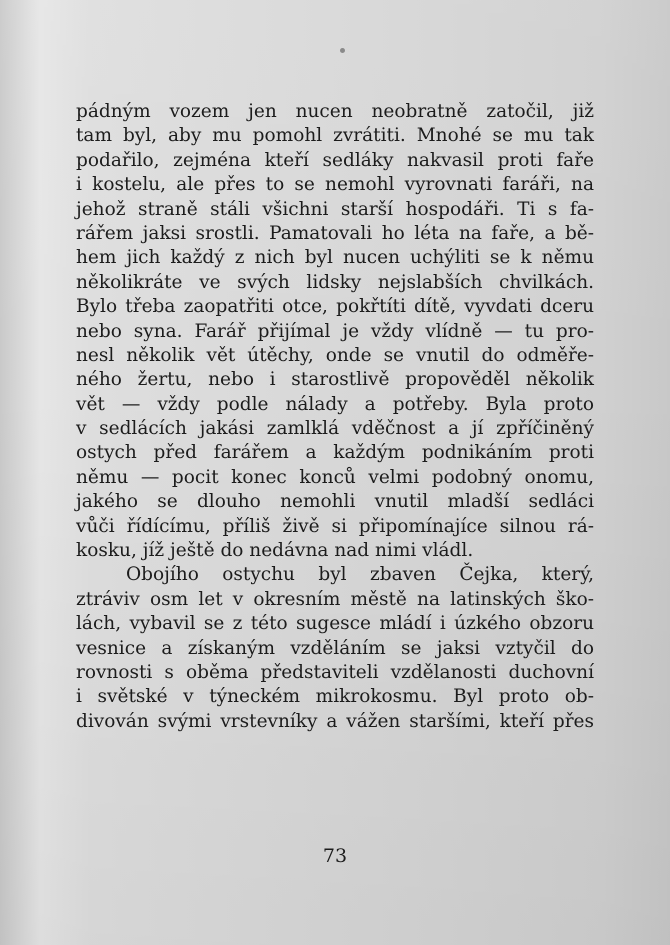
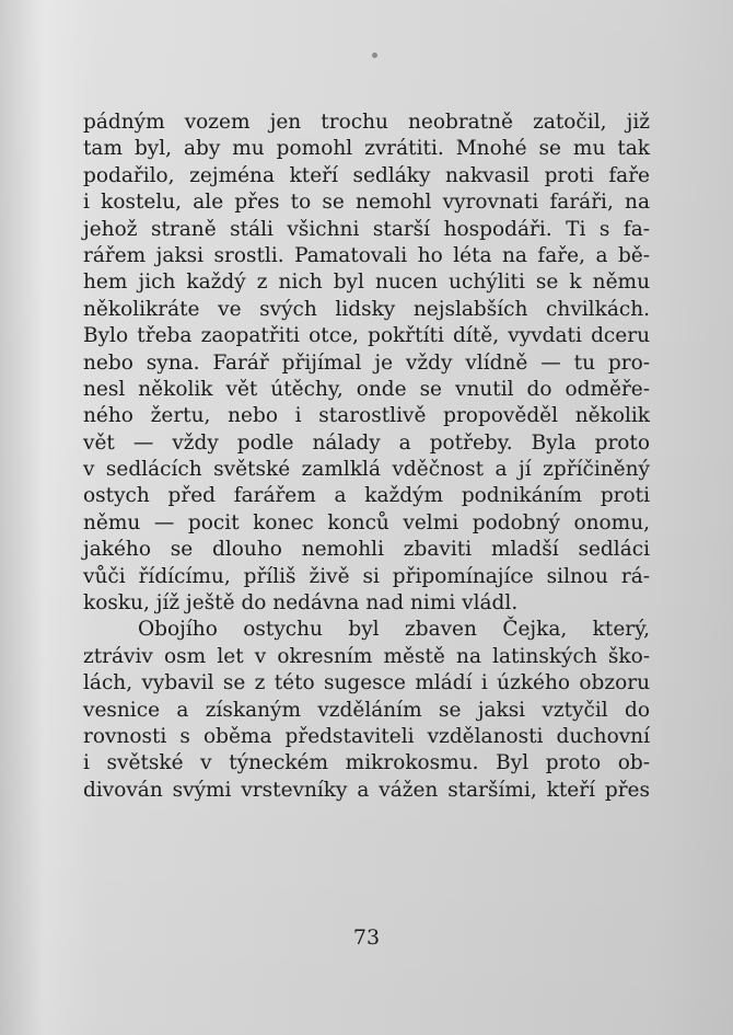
- pádným vozem jen nucen neobratně zatočil, již
+ pádným vozem jen trochu neobratně zatočil, již
  tam byl, aby mu pomohl zvrátiti. Mnohé se mu tak
  podařilo, zejména kteří sedláky nakvasil proti faře
  i kostelu, ale přes to se nemohl vyrovnati faráři, na
  jehož straně stáli všichni starší hospodáři. Ti s fa-
  rářem jaksi srostli. Pamatovali ho léta na faře, a bě-
  hem jich každý z nich byl nucen uchýliti se k němu
  několikráte ve svých lidsky nejslabších chvilkách.
  Bylo třeba zaopatřiti otce, pokřtíti dítě, vyvdati dceru
  nebo syna. Farář přijímal je vždy vlídně — tu pro-
  nesl několik vět útěchy, onde se vnutil do odměře-
  ného žertu, nebo i starostlivě propověděl několik
  vět — vždy podle nálady a potřeby. Byla proto
- v sedlácích jakási zamlklá vděčnost a jí zpříčiněný
+ v sedlácích světské zamlklá vděčnost a jí zpříčiněný
  ostych před farářem a každým podnikáním proti
  němu — pocit konec konců velmi podobný onomu,
- jakého se dlouho nemohli vnutil mladší sedláci
+ jakého se dlouho nemohli zbaviti mladší sedláci
  vůči řídícímu, příliš živě si připomínajíce silnou rá-
  kosku, jíž ještě do nedávna nad nimi vládl.
  Obojího ostychu byl zbaven Čejka, který,
  ztráviv osm let v okresním městě na latinských ško-
  lách, vybavil se z této sugesce mládí i úzkého obzoru
  vesnice a získaným vzděláním se jaksi vztyčil do
  rovnosti s oběma představiteli vzdělanosti duchovní
  i světské v týneckém mikrokosmu. Byl proto ob-
  divován svými vrstevníky a vážen staršími, kteří přes
  73
